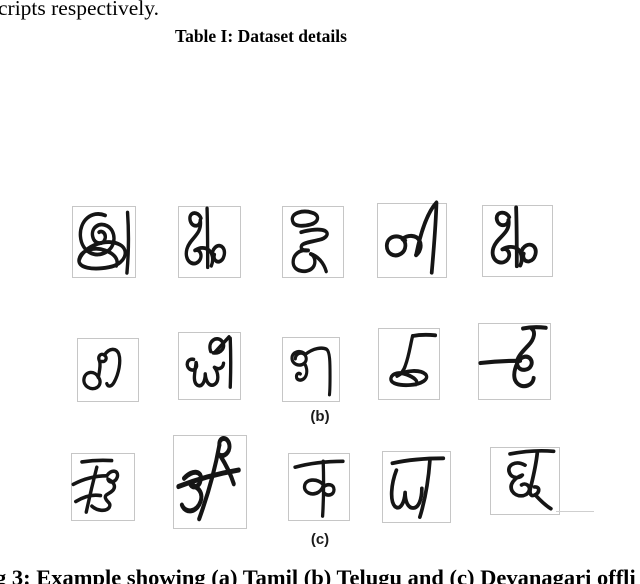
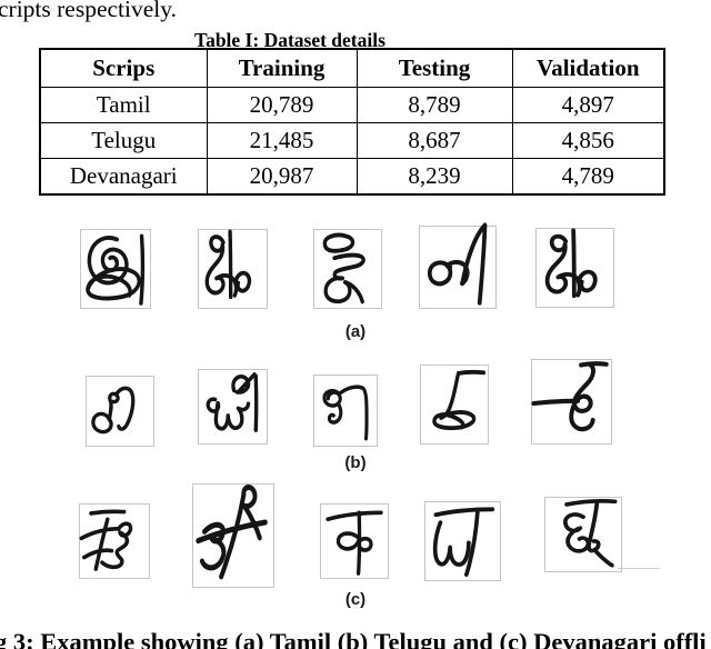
  cripts respectively.
  Table I: Dataset details
+ Scrips	Training	Testing	Validation
+ Tamil	20,789	8,789	4,897
+ Telugu	21,485	8,687	4,856
+ Devanagari	20,987	8,239	4,789
+ (a)
  (b)
  (c)
  g 3: Example showing (a) Tamil (b) Telugu and (c) Devanagari offli
